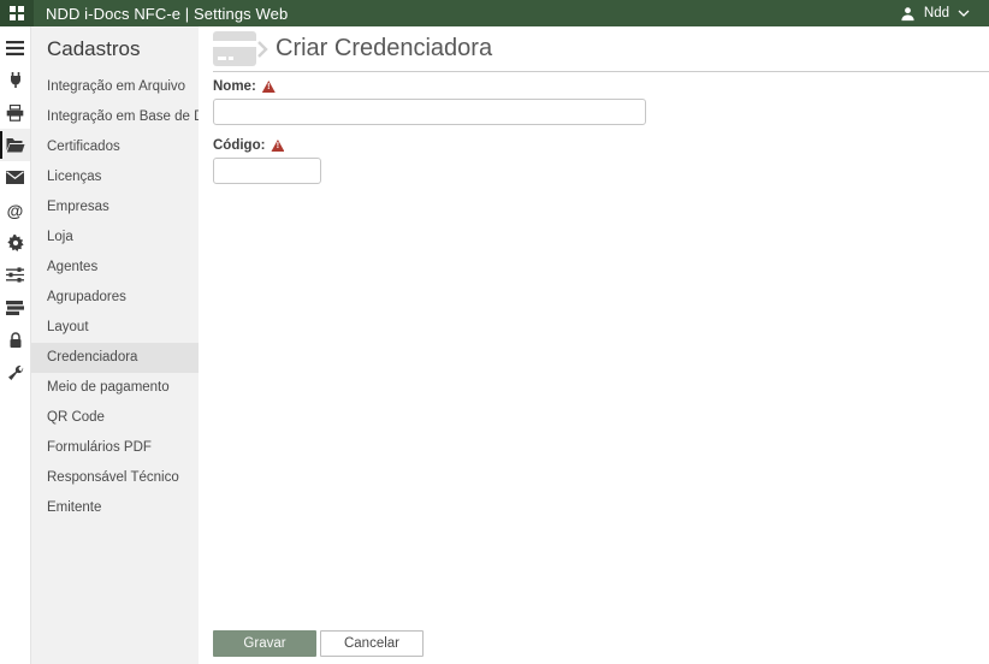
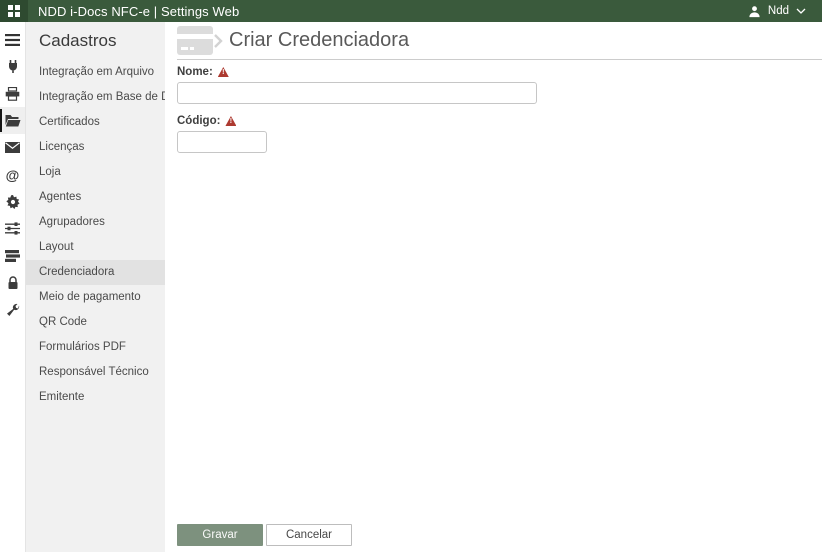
  NDD i-Docs NFC-e | Settings Web
  Ndd
  @
  Cadastros
  Integração em Arquivo
  Integração em Base de
  Certificados
  Licenças
- Empresas
  Loja
  Agentes
  Agrupadores
  Layout
  Credenciadora
  Meio de pagamento
  QR Code
  Formulários PDF
  Responsável Técnico
  Emitente
  Criar Credenciadora
  Nome:
  Código:
  Gravar
  Cancelar
